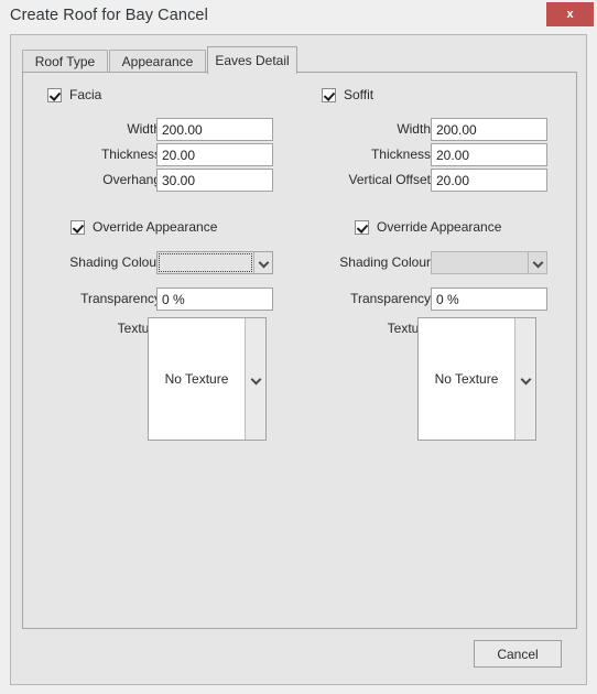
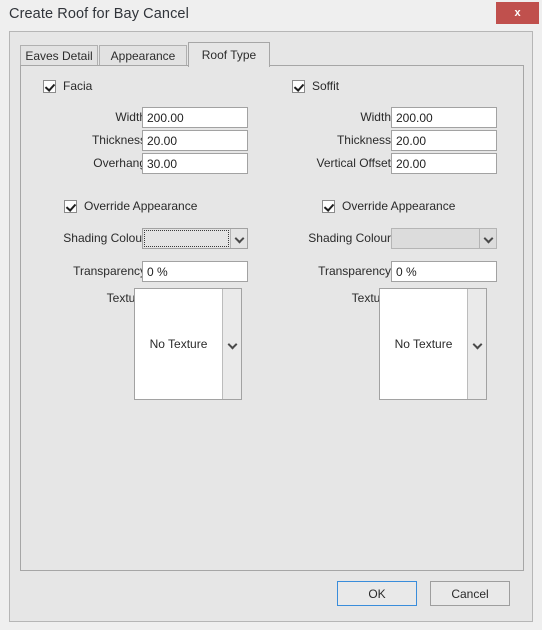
  Create Roof for Bay Cancel
  x
- Roof Type
+ Eaves Detail
  Appearance
- Eaves Detail
+ Roof Type
  Facia
  Widt
  200.00
  Thicknes
  20.00
  Overhan
  30.00
  Override Appearance
  Shading Colou
  Transparenc
  0 %
  Textu
  No Texture
  Soffit
  Width
  200.00
  Thickness
  20.00
  Vertical Offset
  20.00
  Override Appearance
  Shading Colour
  Transparency
  0 %
  Textu
  No Texture
+ OK
  Cancel
